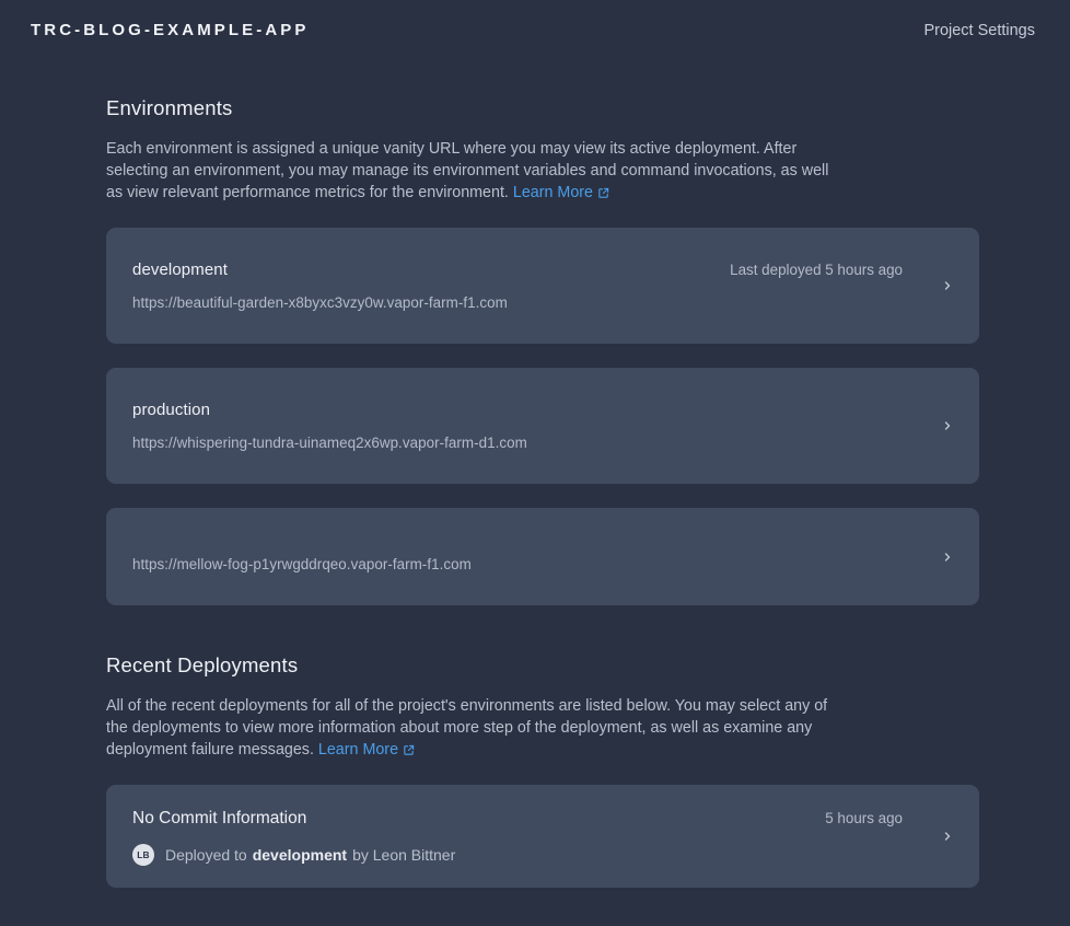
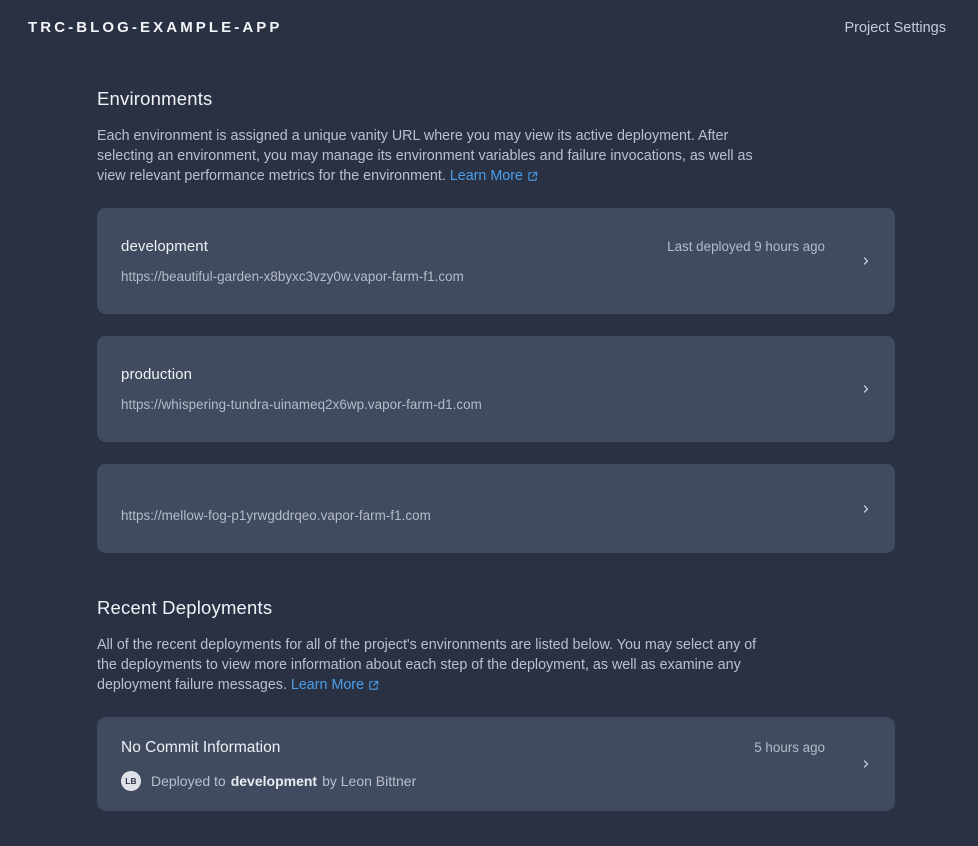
  TRC-BLOG-EXAMPLE-APP
  Project Settings
  Environments
- Each environment is assigned a unique vanity URL where you may view its active deployment. After selecting an environment, you may manage its environment variables and command invocations, as well as view relevant performance metrics for the environment. Learn More
+ Each environment is assigned a unique vanity URL where you may view its active deployment. After selecting an environment, you may manage its environment variables and failure invocations, as well as view relevant performance metrics for the environment. Learn More
  development
- Last deployed 5 hours ago
+ Last deployed 9 hours ago
  https://beautiful-garden-x8byxc3vzy0w.vapor-farm-f1.com
  production
  https://whispering-tundra-uinameq2x6wp.vapor-farm-d1.com
  https://mellow-fog-p1yrwgddrqeo.vapor-farm-f1.com
  Recent Deployments
- All of the recent deployments for all of the project's environments are listed below. You may select any of the deployments to view more information about more step of the deployment, as well as examine any deployment failure messages. Learn More
+ All of the recent deployments for all of the project's environments are listed below. You may select any of the deployments to view more information about each step of the deployment, as well as examine any deployment failure messages. Learn More
  No Commit Information
  5 hours ago
  LB
  Deployed to
  development
  by Leon Bittner
